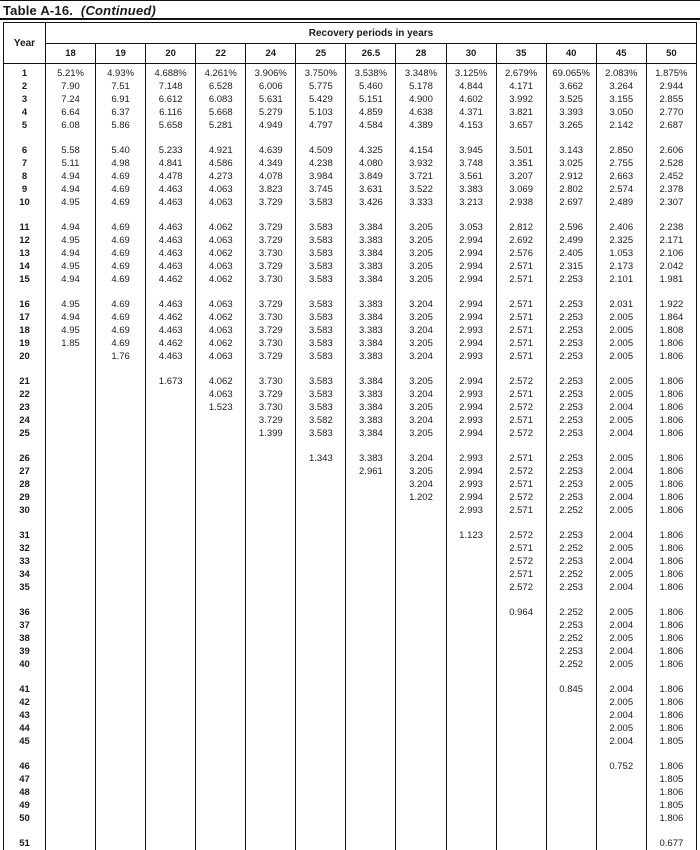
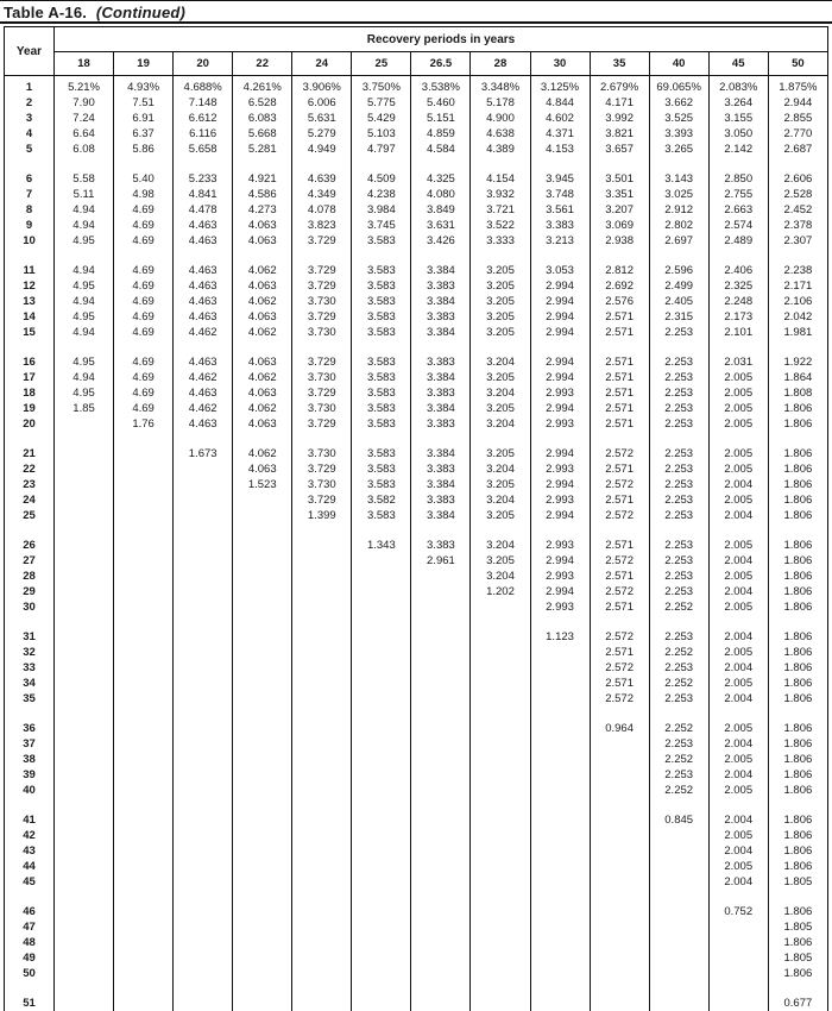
  Table A-16. (Continued)
  Year	Recovery periods in years
  18	19	20	22	24	25	26.5	28	30	35	40	45	50
  1	5.21%	4.93%	4.688%	4.261%	3.906%	3.750%	3.538%	3.348%	3.125%	2.679%	69.065%	2.083%	1.875%
  2	7.90	7.51	7.148	6.528	6.006	5.775	5.460	5.178	4.844	4.171	3.662	3.264	2.944
  3	7.24	6.91	6.612	6.083	5.631	5.429	5.151	4.900	4.602	3.992	3.525	3.155	2.855
  4	6.64	6.37	6.116	5.668	5.279	5.103	4.859	4.638	4.371	3.821	3.393	3.050	2.770
  5	6.08	5.86	5.658	5.281	4.949	4.797	4.584	4.389	4.153	3.657	3.265	2.142	2.687
  6	5.58	5.40	5.233	4.921	4.639	4.509	4.325	4.154	3.945	3.501	3.143	2.850	2.606
  7	5.11	4.98	4.841	4.586	4.349	4.238	4.080	3.932	3.748	3.351	3.025	2.755	2.528
  8	4.94	4.69	4.478	4.273	4.078	3.984	3.849	3.721	3.561	3.207	2.912	2.663	2.452
  9	4.94	4.69	4.463	4.063	3.823	3.745	3.631	3.522	3.383	3.069	2.802	2.574	2.378
  10	4.95	4.69	4.463	4.063	3.729	3.583	3.426	3.333	3.213	2.938	2.697	2.489	2.307
  11	4.94	4.69	4.463	4.062	3.729	3.583	3.384	3.205	3.053	2.812	2.596	2.406	2.238
  12	4.95	4.69	4.463	4.063	3.729	3.583	3.383	3.205	2.994	2.692	2.499	2.325	2.171
- 13	4.94	4.69	4.463	4.062	3.730	3.583	3.384	3.205	2.994	2.576	2.405	1.053	2.106
+ 13	4.94	4.69	4.463	4.062	3.730	3.583	3.384	3.205	2.994	2.576	2.405	2.248	2.106
  14	4.95	4.69	4.463	4.063	3.729	3.583	3.383	3.205	2.994	2.571	2.315	2.173	2.042
  15	4.94	4.69	4.462	4.062	3.730	3.583	3.384	3.205	2.994	2.571	2.253	2.101	1.981
  16	4.95	4.69	4.463	4.063	3.729	3.583	3.383	3.204	2.994	2.571	2.253	2.031	1.922
  17	4.94	4.69	4.462	4.062	3.730	3.583	3.384	3.205	2.994	2.571	2.253	2.005	1.864
  18	4.95	4.69	4.463	4.063	3.729	3.583	3.383	3.204	2.993	2.571	2.253	2.005	1.808
  19	1.85	4.69	4.462	4.062	3.730	3.583	3.384	3.205	2.994	2.571	2.253	2.005	1.806
  20		1.76	4.463	4.063	3.729	3.583	3.383	3.204	2.993	2.571	2.253	2.005	1.806
  21			1.673	4.062	3.730	3.583	3.384	3.205	2.994	2.572	2.253	2.005	1.806
  22				4.063	3.729	3.583	3.383	3.204	2.993	2.571	2.253	2.005	1.806
  23				1.523	3.730	3.583	3.384	3.205	2.994	2.572	2.253	2.004	1.806
  24					3.729	3.582	3.383	3.204	2.993	2.571	2.253	2.005	1.806
  25					1.399	3.583	3.384	3.205	2.994	2.572	2.253	2.004	1.806
  26						1.343	3.383	3.204	2.993	2.571	2.253	2.005	1.806
  27							2.961	3.205	2.994	2.572	2.253	2.004	1.806
  28								3.204	2.993	2.571	2.253	2.005	1.806
  29								1.202	2.994	2.572	2.253	2.004	1.806
  30									2.993	2.571	2.252	2.005	1.806
  31									1.123	2.572	2.253	2.004	1.806
  32										2.571	2.252	2.005	1.806
  33										2.572	2.253	2.004	1.806
  34										2.571	2.252	2.005	1.806
  35										2.572	2.253	2.004	1.806
  36										0.964	2.252	2.005	1.806
  37											2.253	2.004	1.806
  38											2.252	2.005	1.806
  39											2.253	2.004	1.806
  40											2.252	2.005	1.806
  41											0.845	2.004	1.806
  42												2.005	1.806
  43												2.004	1.806
  44												2.005	1.806
  45												2.004	1.805
  46												0.752	1.806
  47													1.805
  48													1.806
  49													1.805
  50													1.806
  51													0.677
